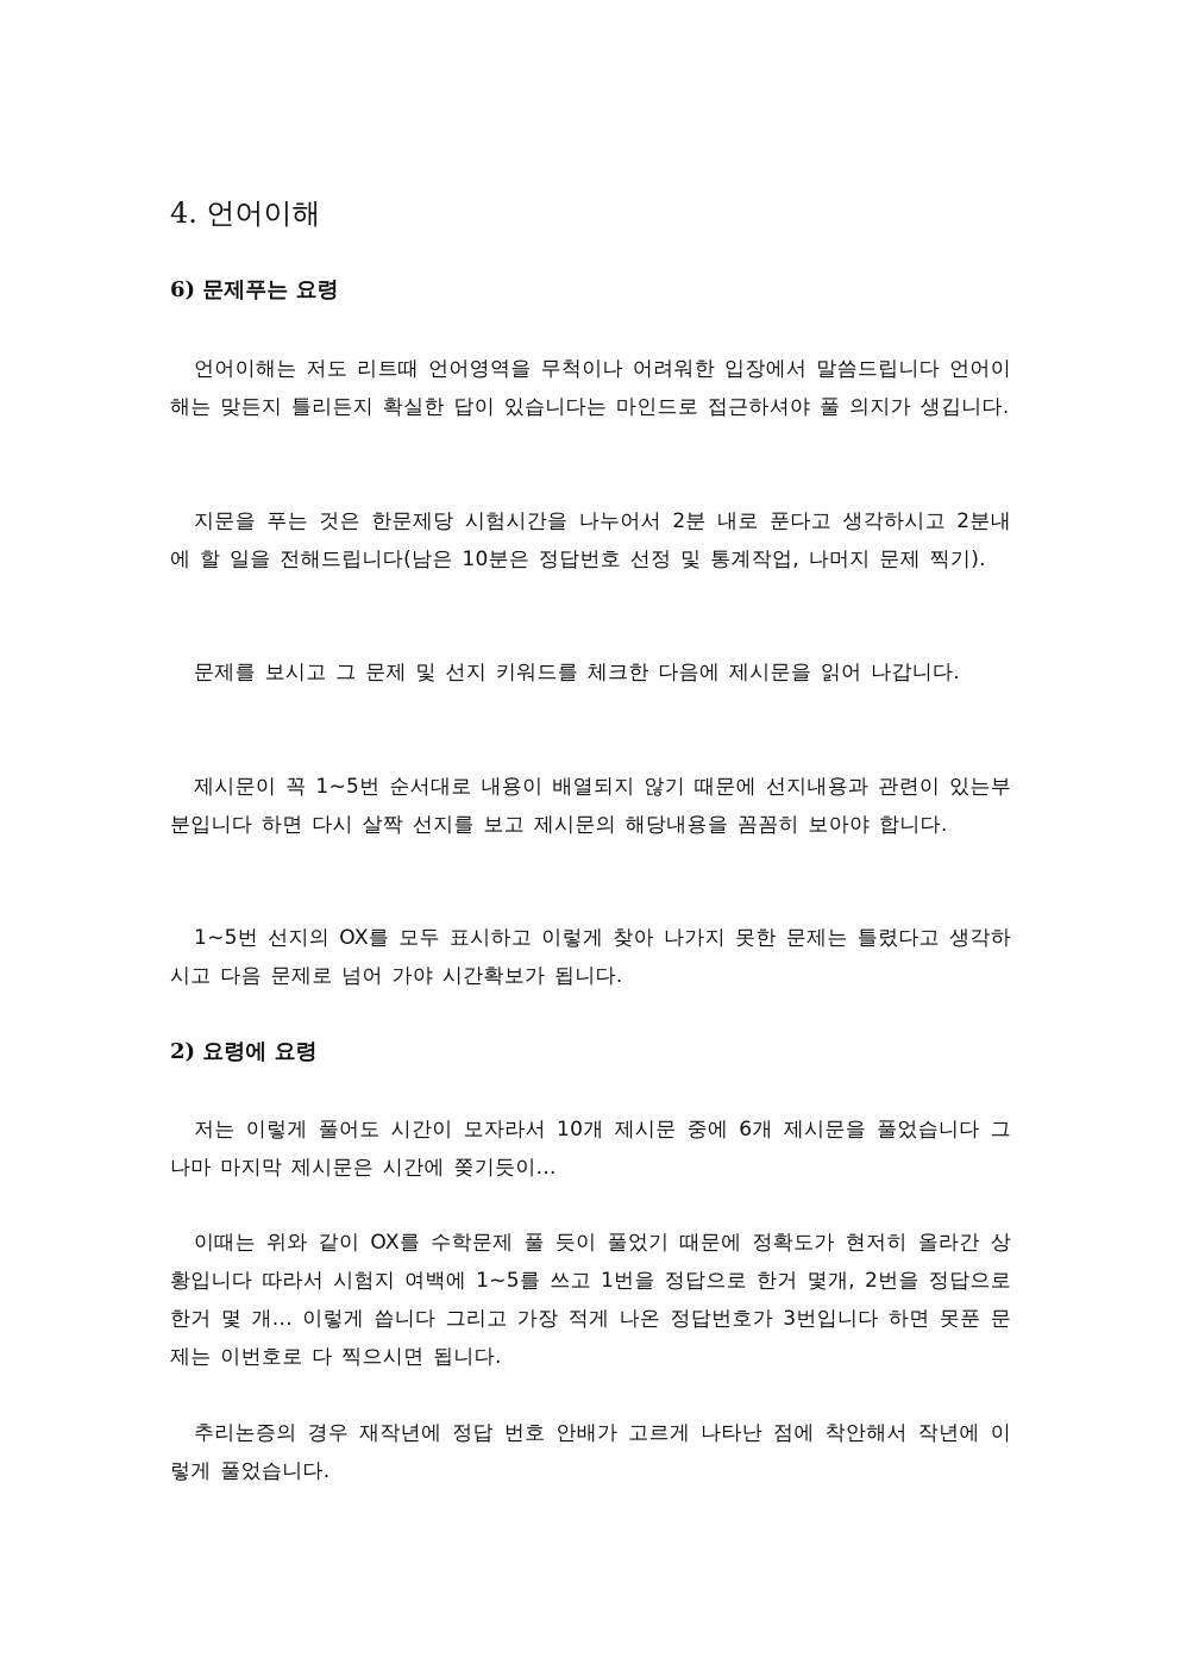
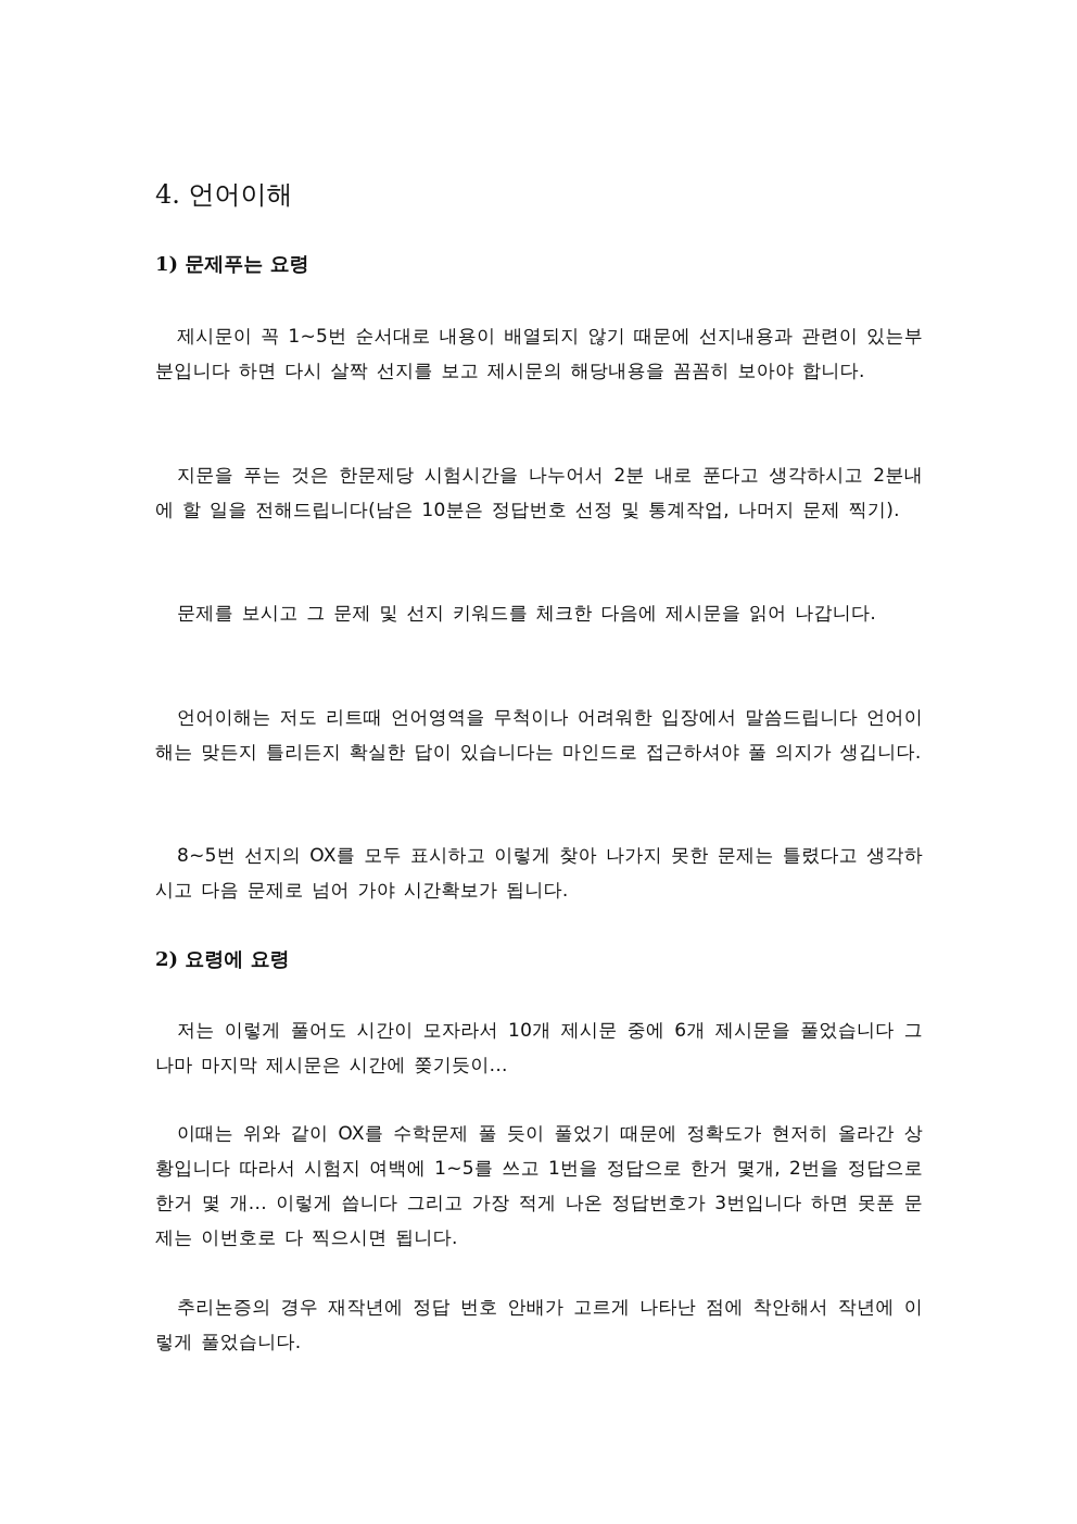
  4. 언어이해
- 6) 문제푸는 요령
+ 1) 문제푸는 요령
- 언어이해는 저도 리트때 언어영역을 무척이나 어려워한 입장에서 말씀드립니다 언어이해는 맞든지 틀리든지 확실한 답이 있습니다는 마인드로 접근하셔야 풀 의지가 생깁니다.
+ 제시문이 꼭 1~5번 순서대로 내용이 배열되지 않기 때문에 선지내용과 관련이 있는부분입니다 하면 다시 살짝 선지를 보고 제시문의 해당내용을 꼼꼼히 보아야 합니다.
  지문을 푸는 것은 한문제당 시험시간을 나누어서 2분 내로 푼다고 생각하시고 2분내에 할 일을 전해드립니다(남은 10분은 정답번호 선정 및 통계작업, 나머지 문제 찍기).
  문제를 보시고 그 문제 및 선지 키워드를 체크한 다음에 제시문을 읽어 나갑니다.
- 제시문이 꼭 1~5번 순서대로 내용이 배열되지 않기 때문에 선지내용과 관련이 있는부분입니다 하면 다시 살짝 선지를 보고 제시문의 해당내용을 꼼꼼히 보아야 합니다.
+ 언어이해는 저도 리트때 언어영역을 무척이나 어려워한 입장에서 말씀드립니다 언어이해는 맞든지 틀리든지 확실한 답이 있습니다는 마인드로 접근하셔야 풀 의지가 생깁니다.
- 1~5번 선지의 OX를 모두 표시하고 이렇게 찾아 나가지 못한 문제는 틀렸다고 생각하시고 다음 문제로 넘어 가야 시간확보가 됩니다.
+ 8~5번 선지의 OX를 모두 표시하고 이렇게 찾아 나가지 못한 문제는 틀렸다고 생각하시고 다음 문제로 넘어 가야 시간확보가 됩니다.
  2) 요령에 요령
  저는 이렇게 풀어도 시간이 모자라서 10개 제시문 중에 6개 제시문을 풀었습니다 그나마 마지막 제시문은 시간에 쫒기듯이...
  이때는 위와 같이 OX를 수학문제 풀 듯이 풀었기 때문에 정확도가 현저히 올라간 상황입니다 따라서 시험지 여백에 1~5를 쓰고 1번을 정답으로 한거 몇개, 2번을 정답으로 한거 몇 개... 이렇게 씁니다 그리고 가장 적게 나온 정답번호가 3번입니다 하면 못푼 문제는 이번호로 다 찍으시면 됩니다.
  추리논증의 경우 재작년에 정답 번호 안배가 고르게 나타난 점에 착안해서 작년에 이렇게 풀었습니다.
